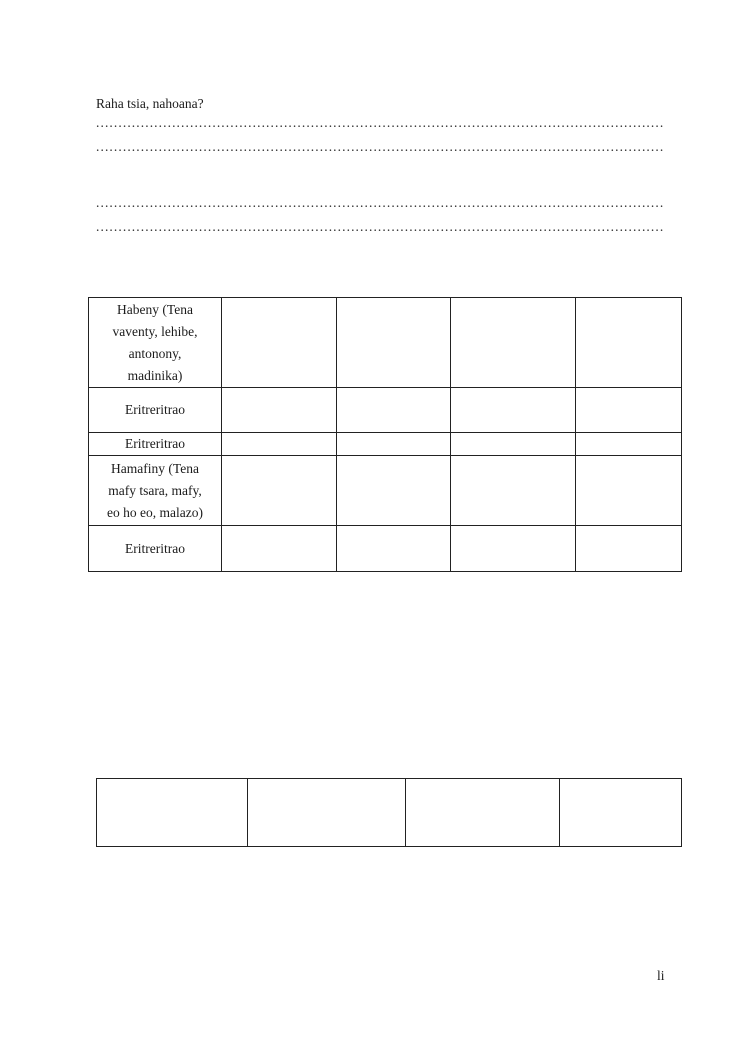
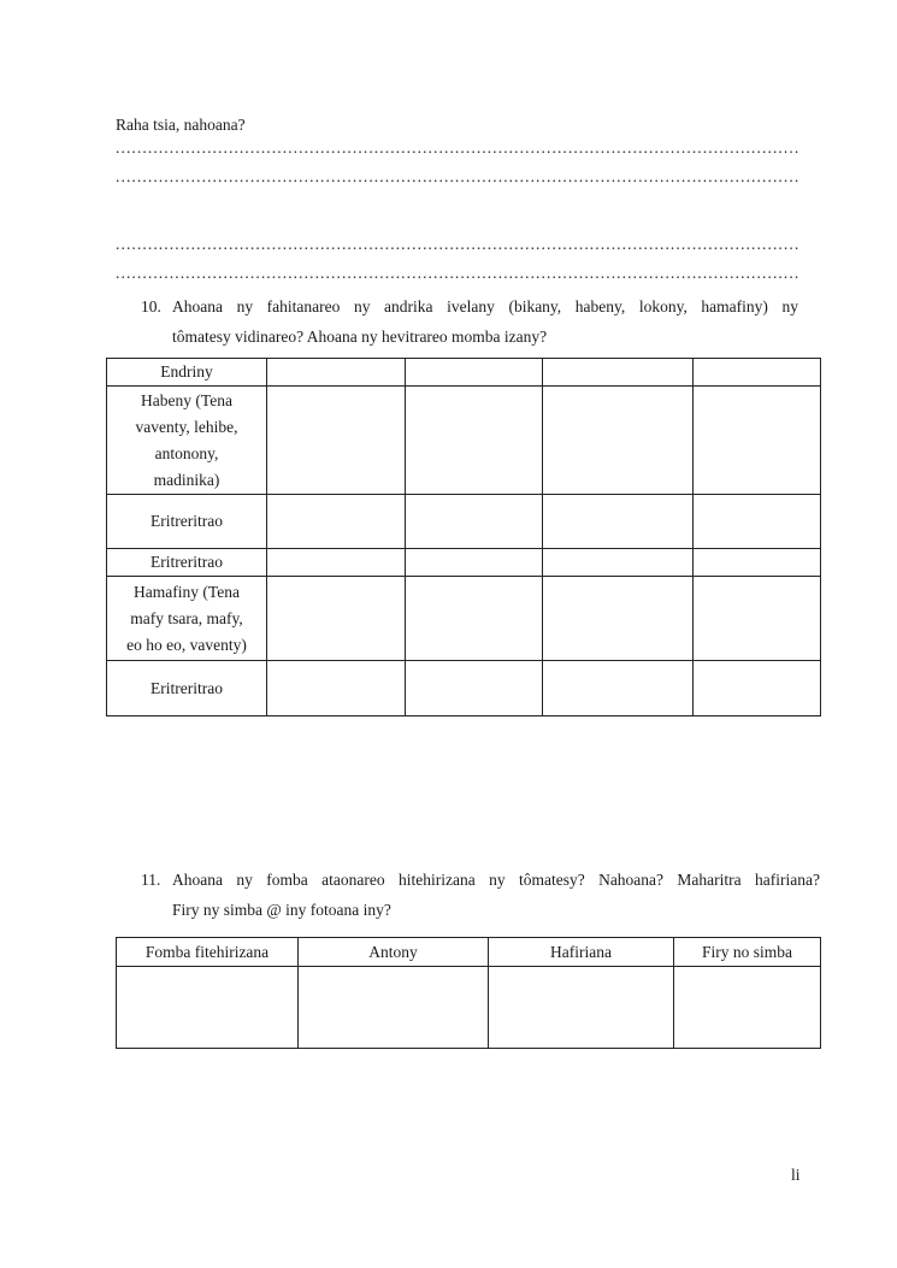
  Raha tsia, nahoana?
  ...............................................................................................................................
  ...............................................................................................................................
  ...............................................................................................................................
  ...............................................................................................................................
+ 10.
+ Ahoana ny fahitanareo ny andrika ivelany (bikany, habeny, lokony, hamafiny) ny
+ tômatesy vidinareo? Ahoana ny hevitrareo momba izany?
+ Endriny
  Habeny (Tena vaventy, lehibe, antonony, madinika)
  Eritreritrao
  Eritreritrao
- Hamafiny (Tena mafy tsara, mafy, eo ho eo, malazo)
+ Hamafiny (Tena mafy tsara, mafy, eo ho eo, vaventy)
  Eritreritrao
+ 11.
+ Ahoana ny fomba ataonareo hitehirizana ny tômatesy? Nahoana? Maharitra hafiriana?
+ Firy ny simba @ iny fotoana iny?
+ Fomba fitehirizana	Antony	Hafiriana	Firy no simba
  li
